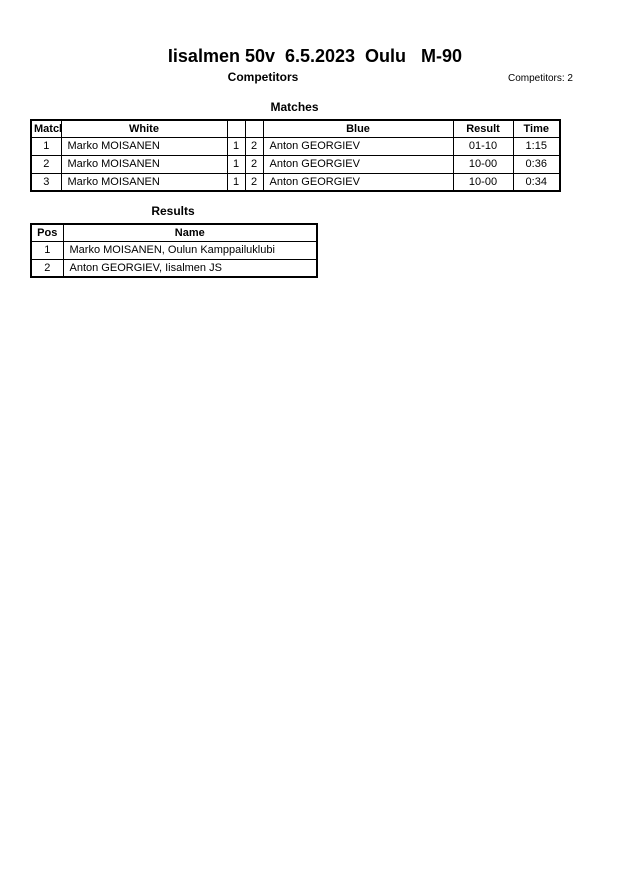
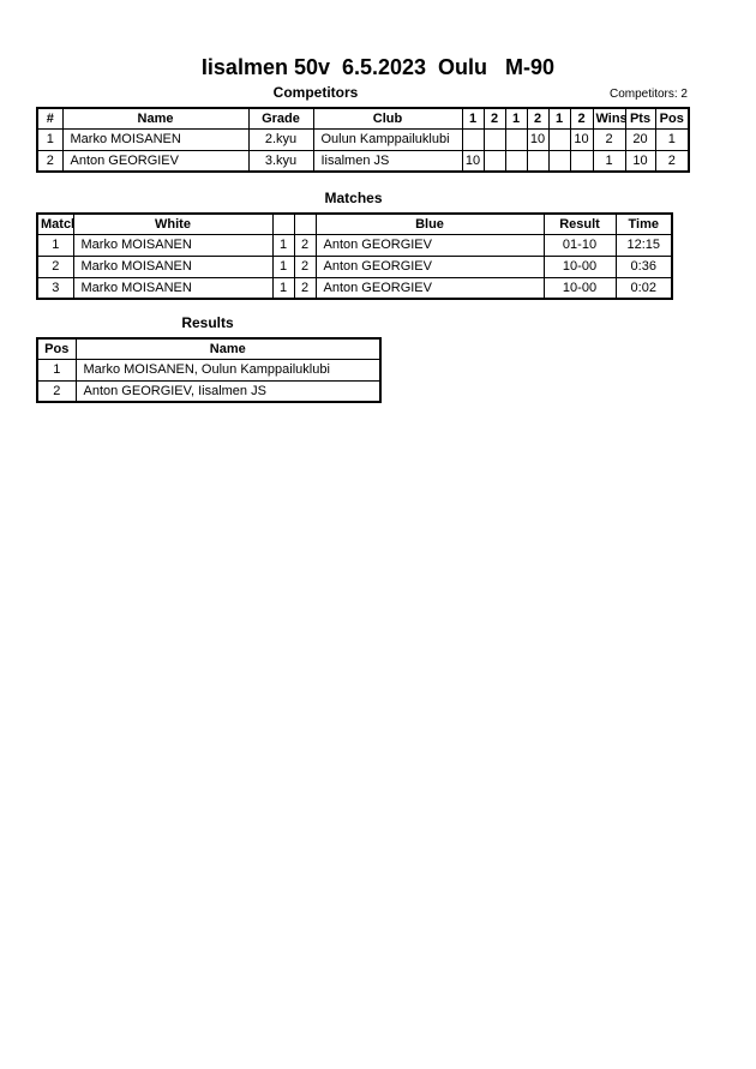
  Iisalmen 50v 6.5.2023 Oulu M-90
  Competitors
  Competitors: 2
+ #	Name	Grade	Club	1	2	1	2	1	2	Wins	Pts	Pos
+ 1	Marko MOISANEN	2.kyu	Oulun Kamppailuklubi				10		10	2	20	1
+ 2	Anton GEORGIEV	3.kyu	Iisalmen JS	10						1	10	2
  Matches
  Matc	White			Blue	Result	Time
- 1	Marko MOISANEN	1	2	Anton GEORGIEV	01-10	1:15
+ 1	Marko MOISANEN	1	2	Anton GEORGIEV	01-10	12:15
  2	Marko MOISANEN	1	2	Anton GEORGIEV	10-00	0:36
- 3	Marko MOISANEN	1	2	Anton GEORGIEV	10-00	0:34
+ 3	Marko MOISANEN	1	2	Anton GEORGIEV	10-00	0:02
  Results
  Pos	Name
  1	Marko MOISANEN, Oulun Kamppailuklubi
  2	Anton GEORGIEV, Iisalmen JS
